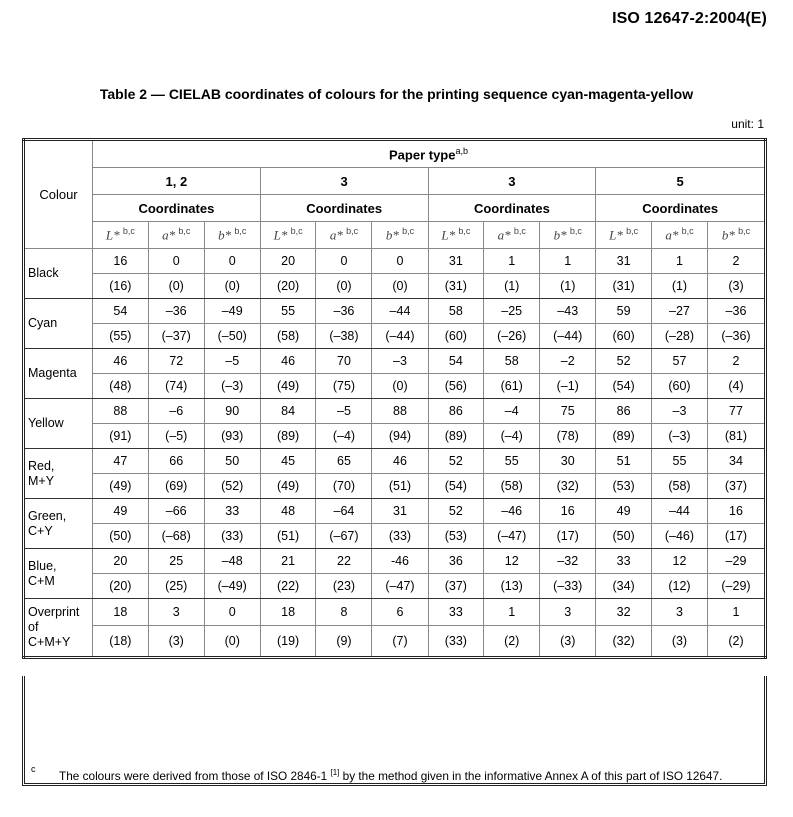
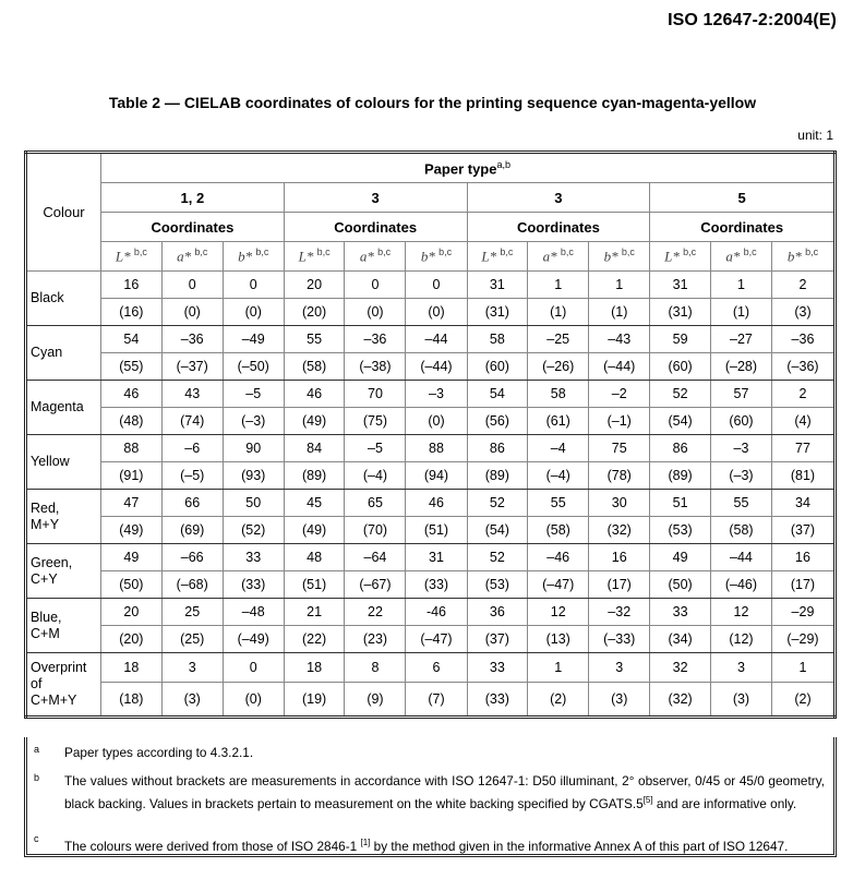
  ISO 12647-2:2004(E)
  Table 2 — CIELAB coordinates of colours for the printing sequence cyan-magenta-yellow
  unit: 1
  Colour	Paper typea,b
  1, 2	3	3	5
  Coordinates	Coordinates	Coordinates	Coordinates
  L* b,c	a* b,c	b* b,c	L* b,c	a* b,c	b* b,c	L* b,c	a* b,c	b* b,c	L* b,c	a* b,c	b* b,c
  Black	16	0	0	20	0	0	31	1	1	31	1	2
  (16)	(0)	(0)	(20)	(0)	(0)	(31)	(1)	(1)	(31)	(1)	(3)
  Cyan	54	–36	–49	55	–36	–44	58	–25	–43	59	–27	–36
  (55)	(–37)	(–50)	(58)	(–38)	(–44)	(60)	(–26)	(–44)	(60)	(–28)	(–36)
- Magenta	46	72	–5	46	70	–3	54	58	–2	52	57	2
+ Magenta	46	43	–5	46	70	–3	54	58	–2	52	57	2
  (48)	(74)	(–3)	(49)	(75)	(0)	(56)	(61)	(–1)	(54)	(60)	(4)
  Yellow	88	–6	90	84	–5	88	86	–4	75	86	–3	77
  (91)	(–5)	(93)	(89)	(–4)	(94)	(89)	(–4)	(78)	(89)	(–3)	(81)
  Red, M+Y	47	66	50	45	65	46	52	55	30	51	55	34
  (49)	(69)	(52)	(49)	(70)	(51)	(54)	(58)	(32)	(53)	(58)	(37)
  Green, C+Y	49	–66	33	48	–64	31	52	–46	16	49	–44	16
  (50)	(–68)	(33)	(51)	(–67)	(33)	(53)	(–47)	(17)	(50)	(–46)	(17)
  Blue, C+M	20	25	–48	21	22	-46	36	12	–32	33	12	–29
  (20)	(25)	(–49)	(22)	(23)	(–47)	(37)	(13)	(–33)	(34)	(12)	(–29)
  Overprint of C+M+Y	18	3	0	18	8	6	33	1	3	32	3	1
  (18)	(3)	(0)	(19)	(9)	(7)	(33)	(2)	(3)	(32)	(3)	(2)
+ a
+ Paper types according to 4.3.2.1.
+ b
+ The values without brackets are measurements in accordance with ISO 12647-1: D50 illuminant, 2° observer, 0/45 or 45/0 geometry, black backing. Values in brackets pertain to measurement on the white backing specified by CGATS.5[5] and are informative only.
  c
  The colours were derived from those of ISO 2846-1 [1] by the method given in the informative Annex A of this part of ISO 12647.
